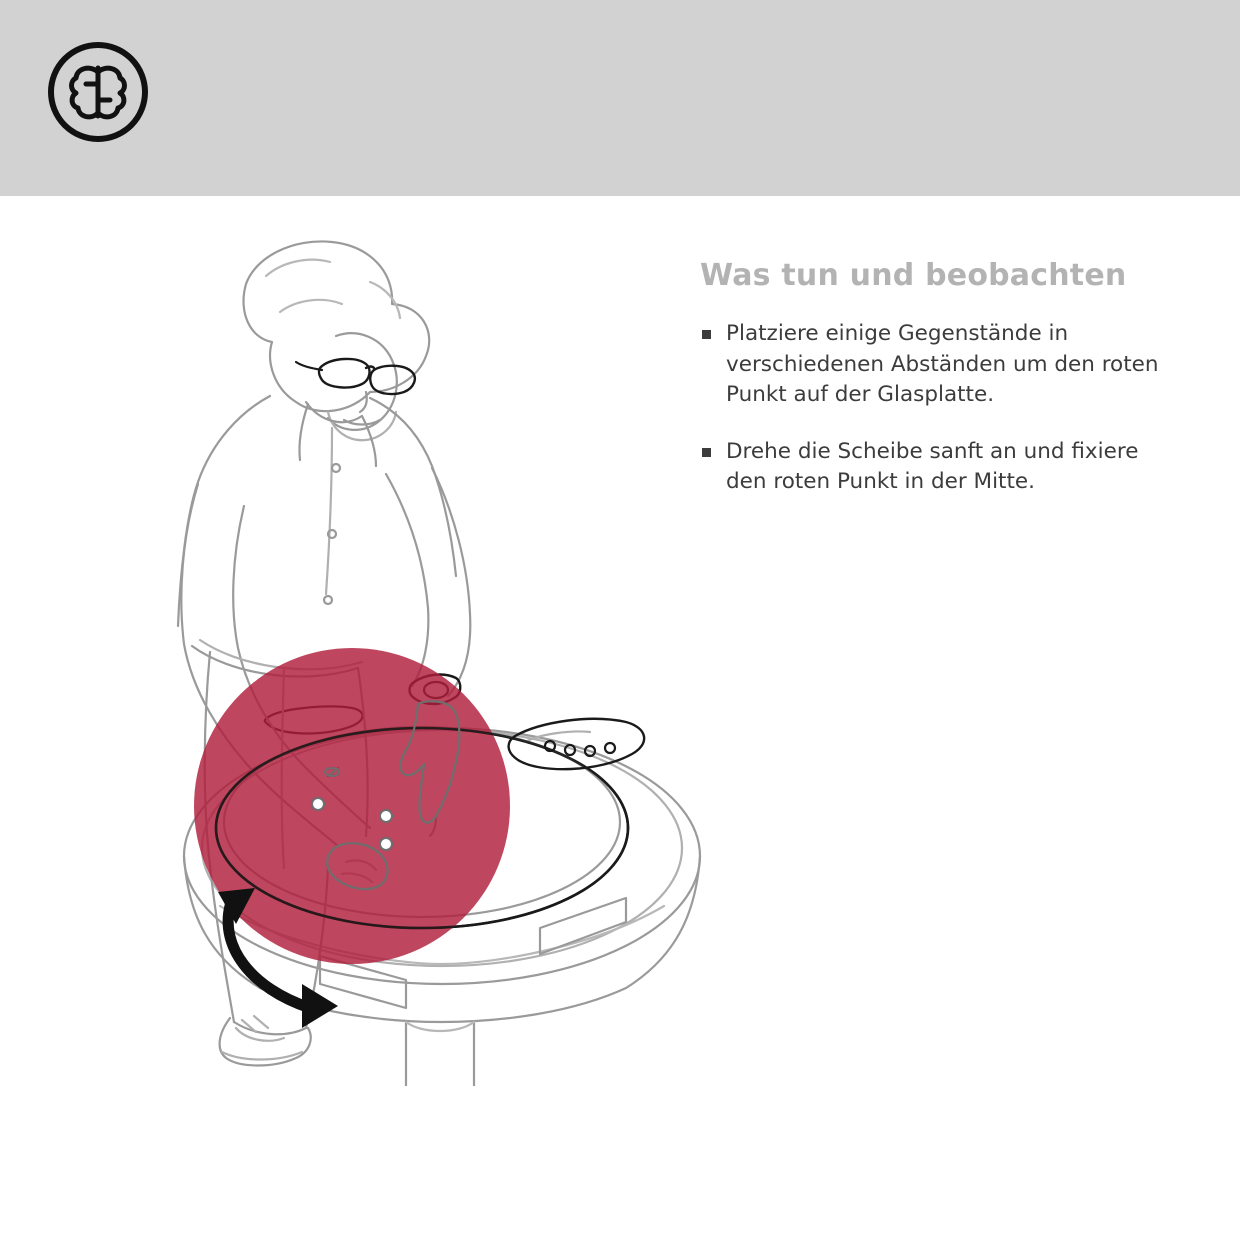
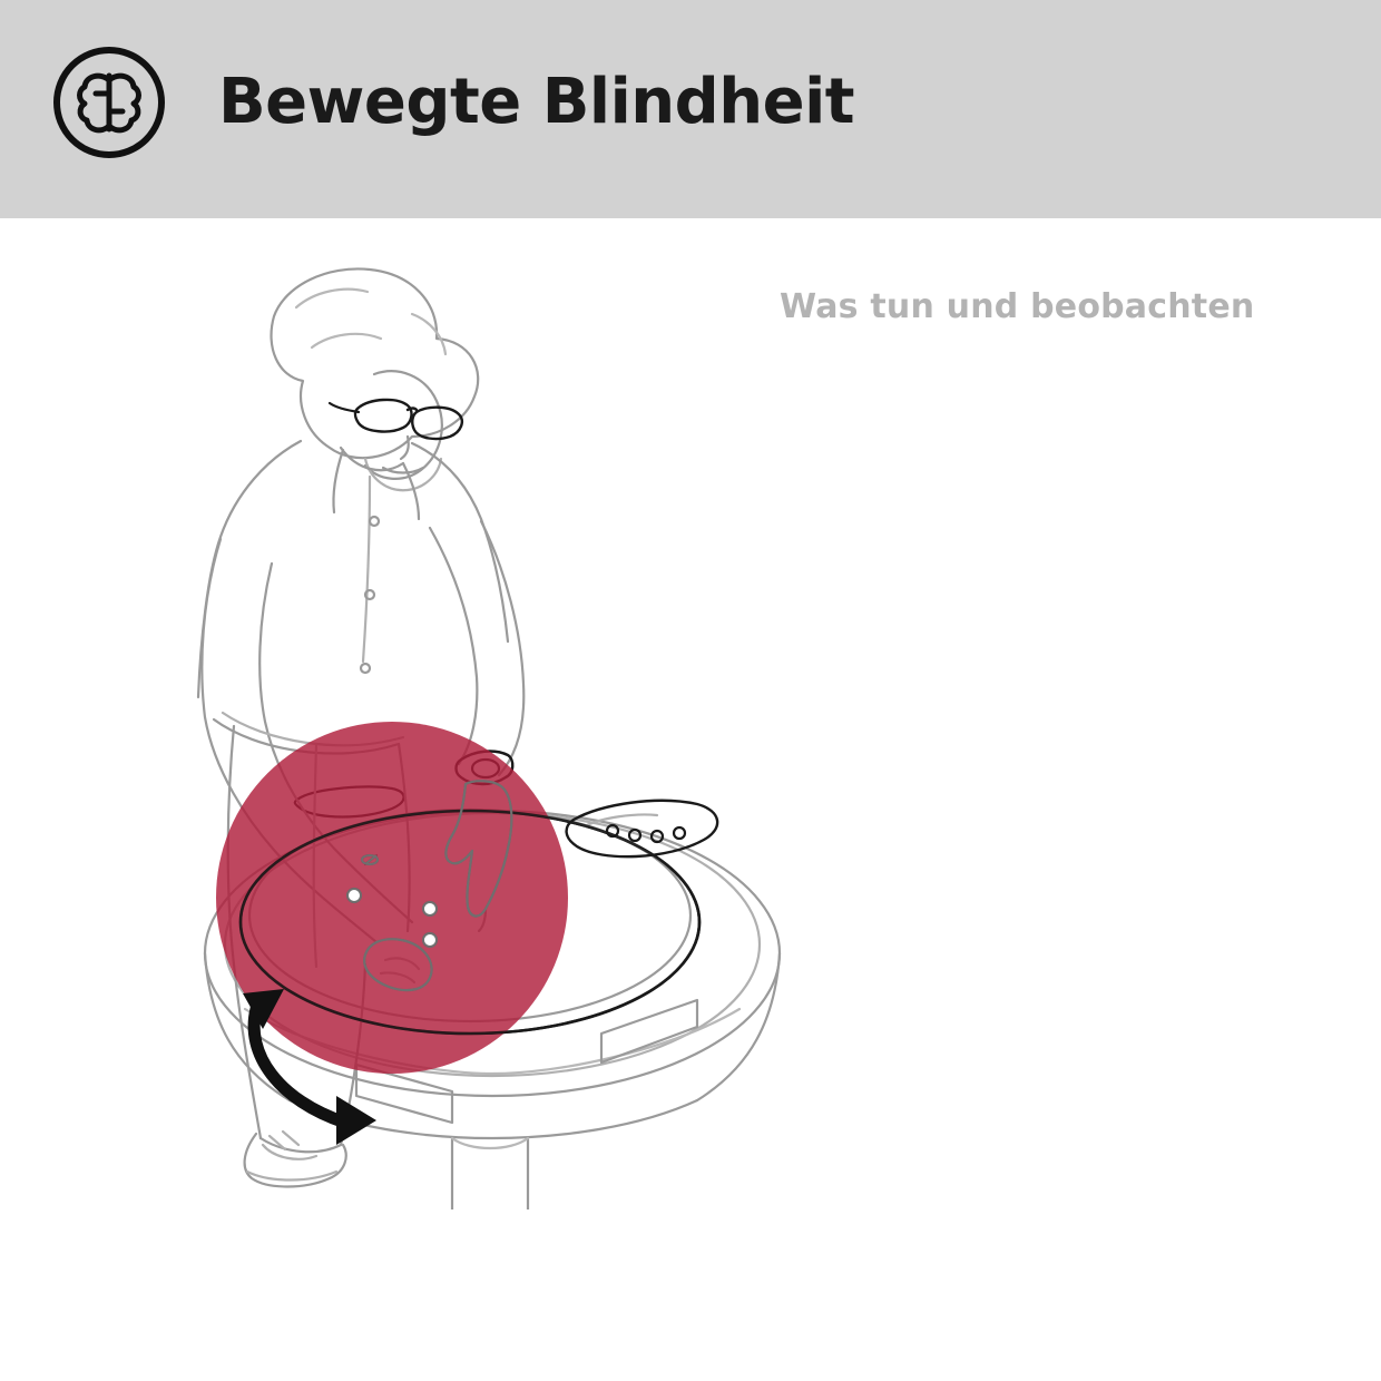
+ Bewegte Blindheit
  Was tun und beobachten
- Platziere einige Gegenstände in verschiedenen Abständen um den roten Punkt auf der Glasplatte.
- Drehe die Scheibe sanft an und fixiere den roten Punkt in der Mitte.
